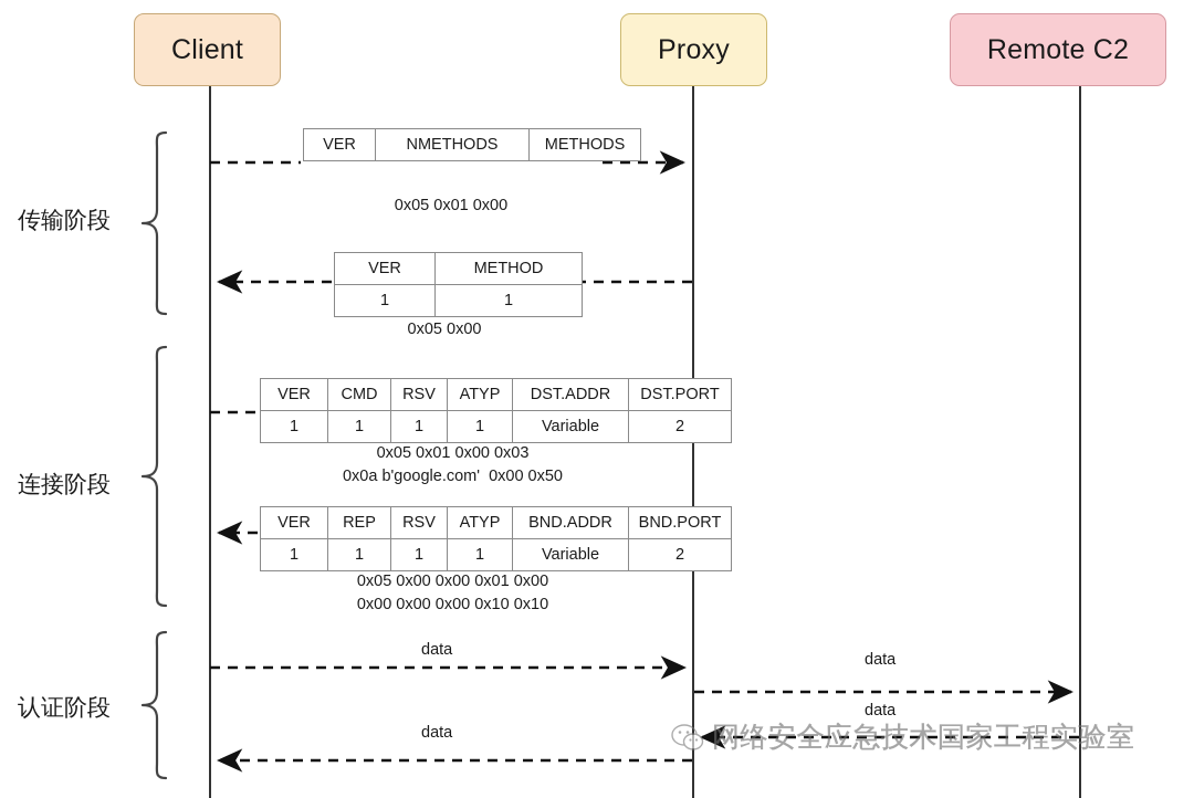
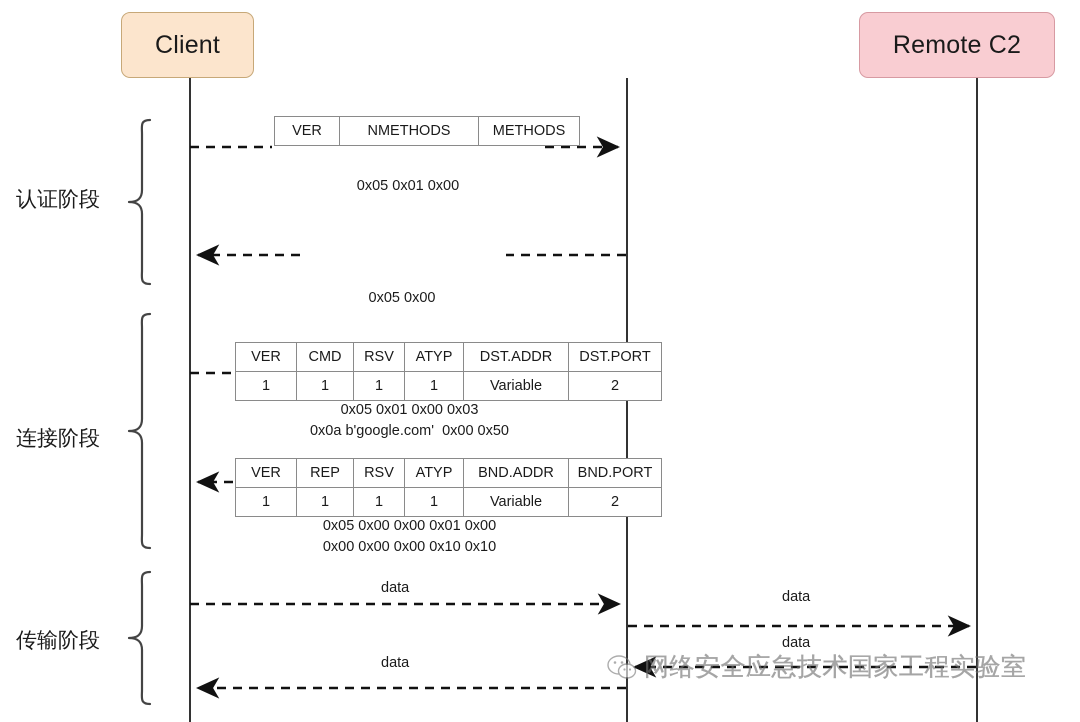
  Client
- Proxy
  Remote C2
- 传输阶段
+ 认证阶段
  连接阶段
- 认证阶段
+ 传输阶段
  VER	NMETHODS	METHODS
  0x05 0x01 0x00
- VER	METHOD
- 1	1
  0x05 0x00
  VER	CMD	RSV	ATYP	DST.ADDR	DST.PORT
  1	1	1	1	Variable	2
  0x05 0x01 0x00 0x03
  0x0a b'google.com' 0x00 0x50
  VER	REP	RSV	ATYP	BND.ADDR	BND.PORT
  1	1	1	1	Variable	2
  0x05 0x00 0x00 0x01 0x00
  0x00 0x00 0x00 0x10 0x10
  data
  data
  data
  data
  网络安全应急技术国家工程实验室
